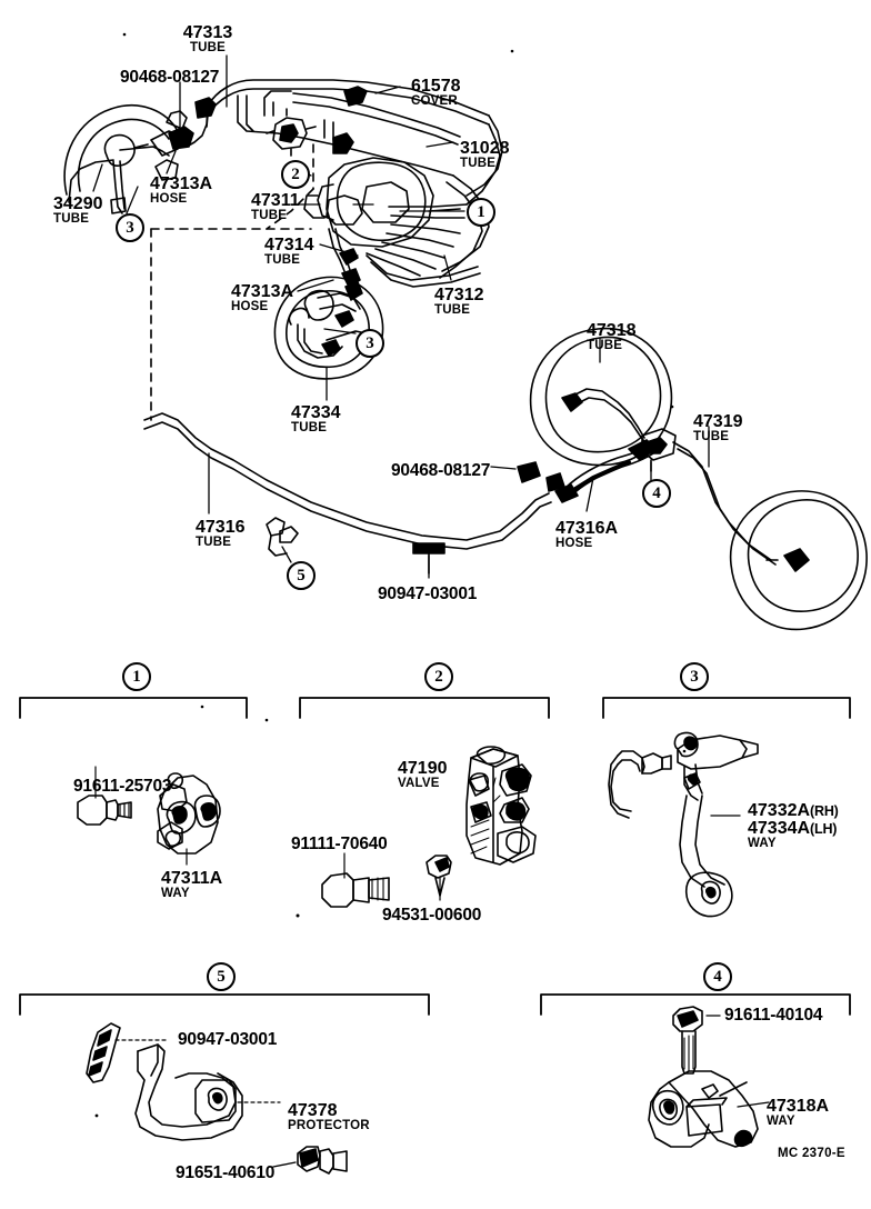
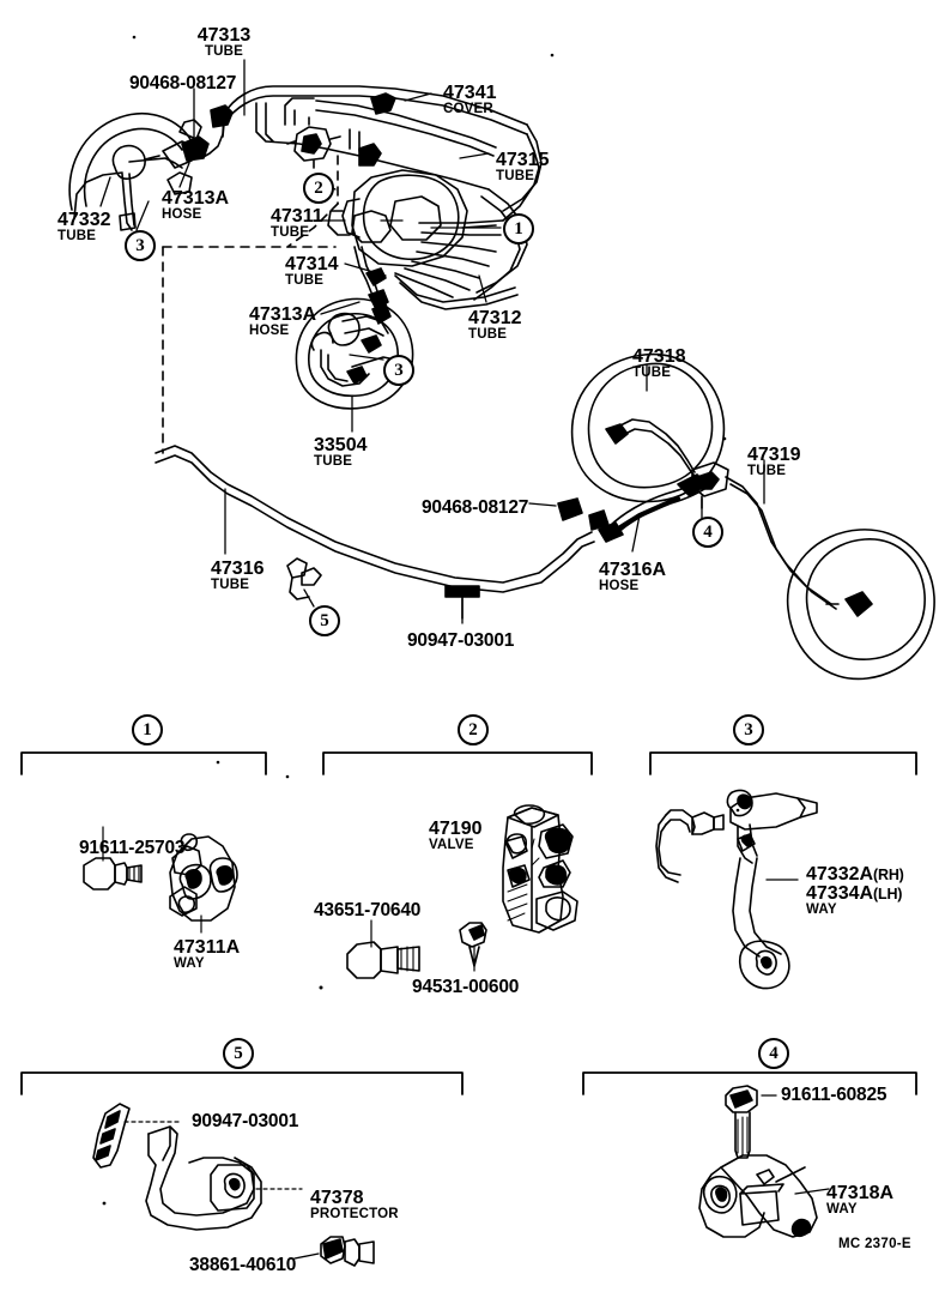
  47313
  TUBE
  90468-08127
- 61578
+ 47341
  COVER
- 31028
+ 47315
  TUBE
  47313A
  HOSE
  47311
  TUBE
- 34290
+ 47332
  TUBE
  47314
  TUBE
  47313A
  HOSE
  47312
  TUBE
- 47334
+ 33504
  TUBE
  47318
  TUBE
  47319
  TUBE
  90468-08127
  47316A
  HOSE
  47316
  TUBE
  90947-03001
  1
  2
  3
  3
  4
  5
  1
  2
  3
  5
  4
  91611-25703
  47311A
  WAY
  47190
  VALVE
- 91111-70640
+ 43651-70640
  94531-00600
  47332A(RH)
  47334A(LH)
  WAY
  90947-03001
  47378
  PROTECTOR
- 91651-40610
+ 38861-40610
- 91611-40104
+ 91611-60825
  47318A
  WAY
  MC 2370-E
